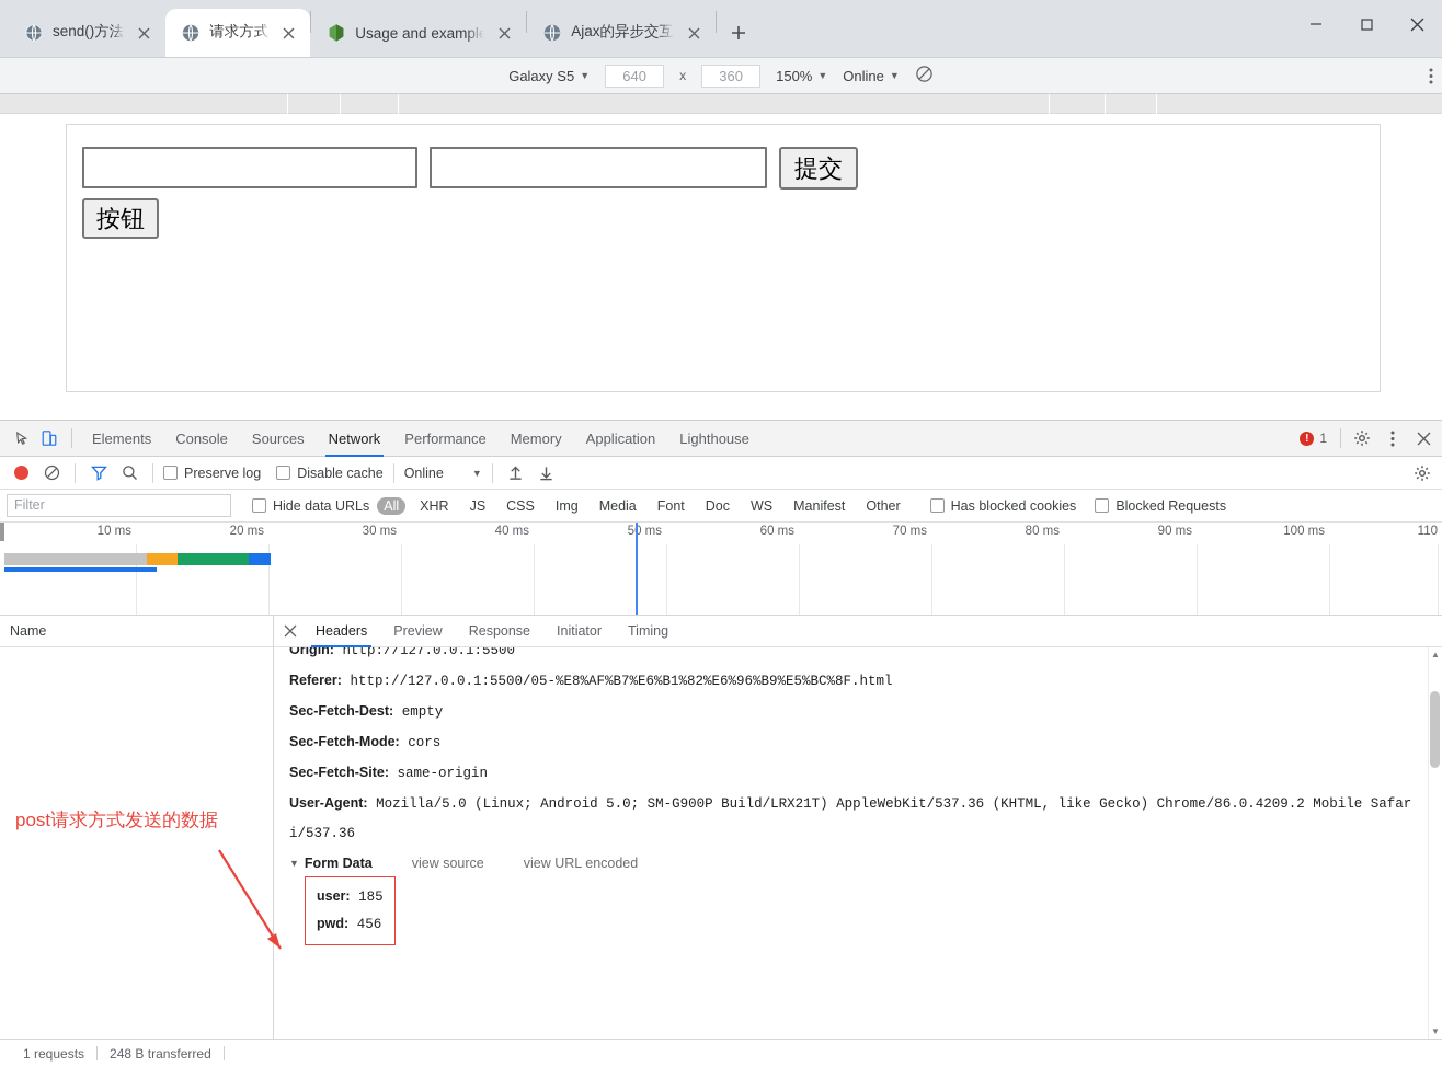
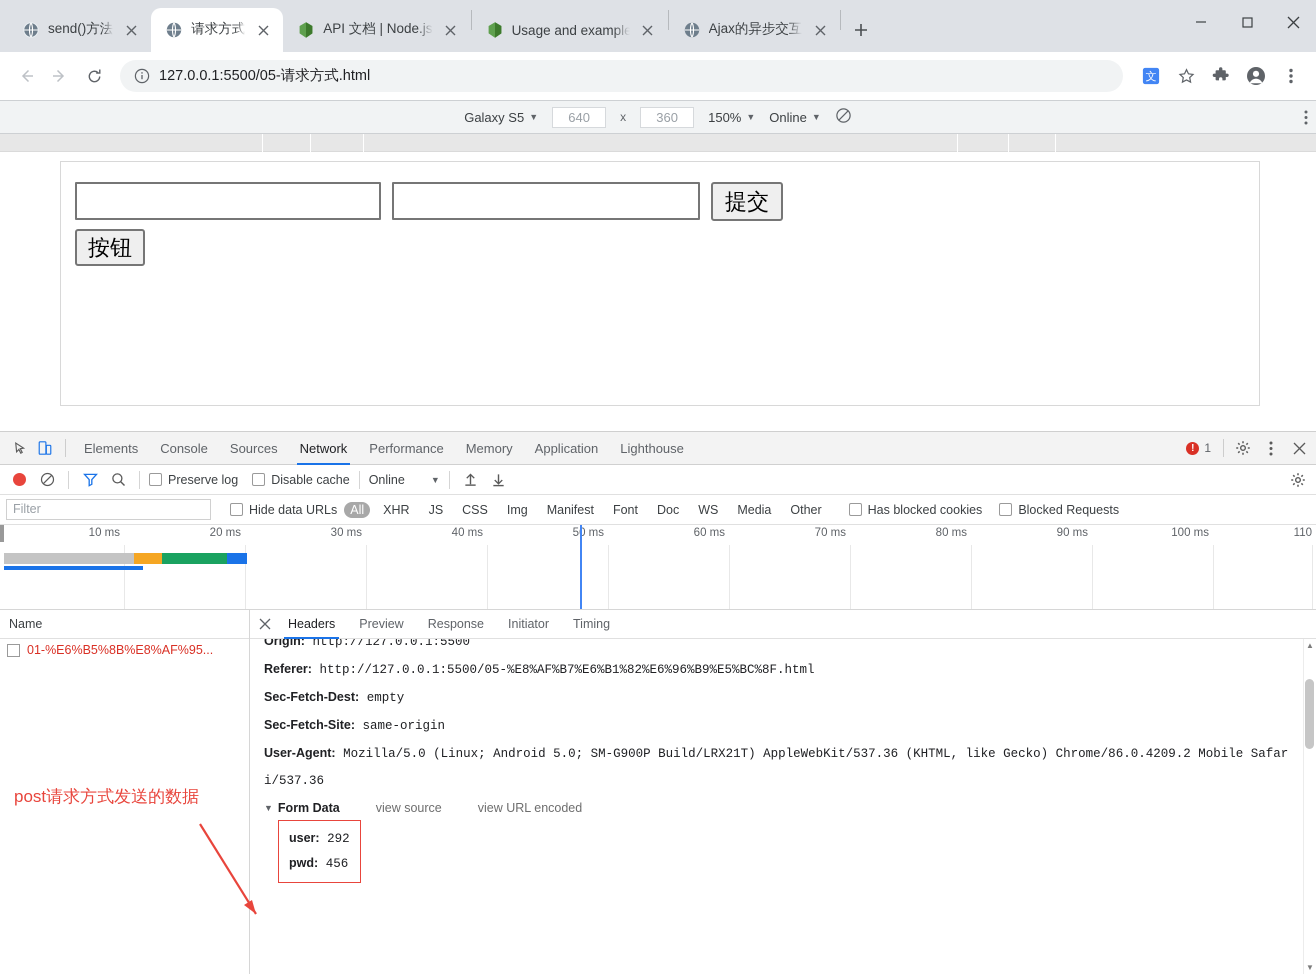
  send()方法
  请求方式
+ API 文档 | Node.js
  Usage and example
  Ajax的异步交互
+ 127.0.0.1:5500/05-请求方式.html
+ 文
  Galaxy S5
  ▼
  640
  x
  360
  150%
  ▼
  Online
  ▼
  提交
  按钮
  Elements
  Console
  Sources
  Network
  Performance
  Memory
  Application
  Lighthouse
  !
  1
  Preserve log
  Disable cache
  Online
  ▼
  Filter
  Hide data URLs
  All
  XHR
  JS
  CSS
  Img
- Media
+ Manifest
  Font
  Doc
  WS
- Manifest
+ Media
  Other
  Has blocked cookies
  Blocked Requests
  10 ms
  20 ms
  30 ms
  40 ms
  50 ms
  60 ms
  70 ms
  80 ms
  90 ms
  100 ms
  110
  Name
+ 01-%E6%B5%8B%E8%AF%95...
  post请求方式发送的数据
  Headers
  Preview
  Response
  Initiator
  Timing
  Origin: http://127.0.0.1:5500
  Referer: http://127.0.0.1:5500/05-%E8%AF%B7%E6%B1%82%E6%96%B9%E5%BC%8F.html
  Sec-Fetch-Dest: empty
- Sec-Fetch-Mode: cors
  Sec-Fetch-Site: same-origin
  User-Agent: Mozilla/5.0 (Linux; Android 5.0; SM-G900P Build/LRX21T) AppleWebKit/537.36 (KHTML, like Gecko) Chrome/86.0.4209.2 Mobile Safari/537.36
  ▼
  Form Data
  view source
  view URL encoded
- user: 185
+ user: 292
  pwd: 456
  ▲
  ▼
- 1 requests
- 248 B transferred
